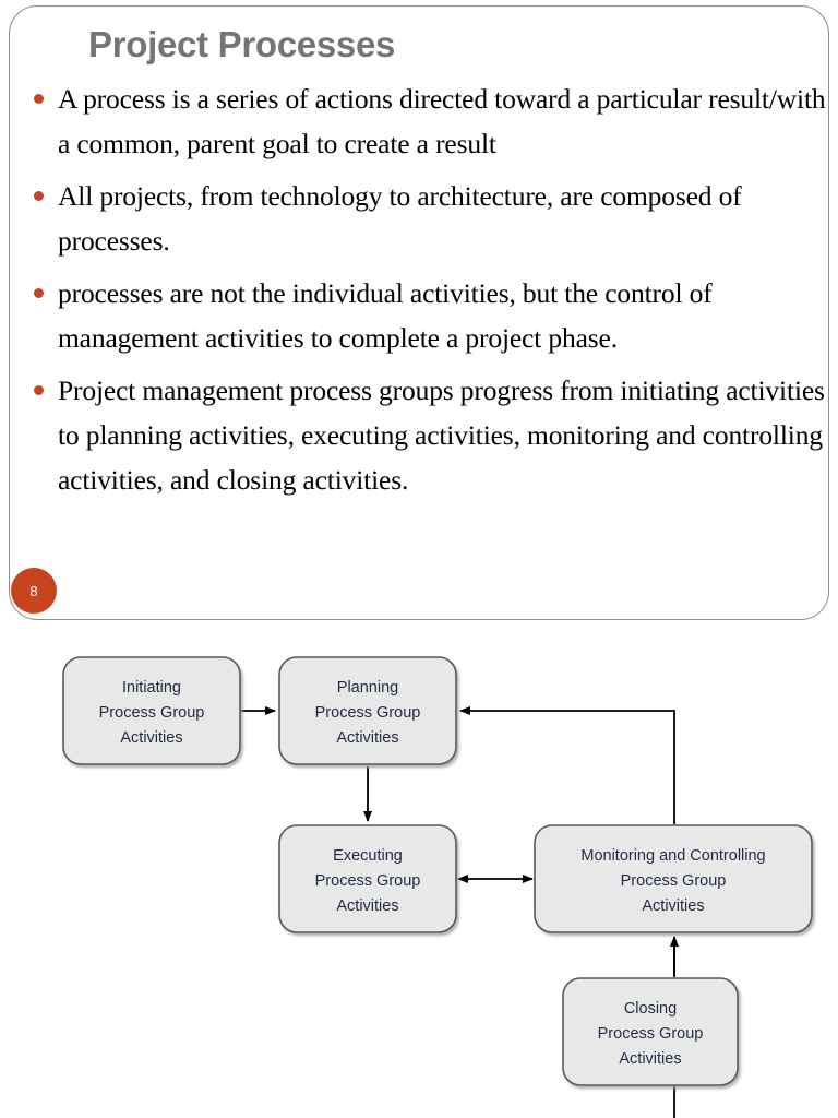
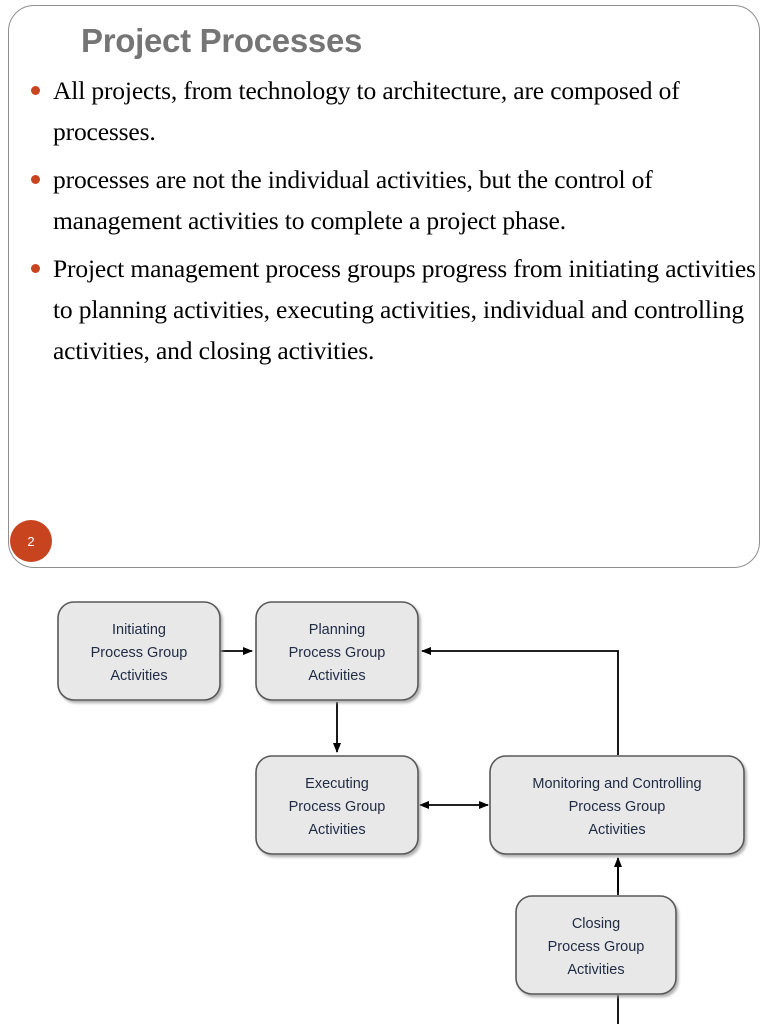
  Project Processes
- A process is a series of actions directed toward a particular result/with a common, parent goal to create a result
  All projects, from technology to architecture, are composed of processes.
  processes are not the individual activities, but the control of management activities to complete a project phase.
- Project management process groups progress from initiating activities to planning activities, executing activities, monitoring and controlling activities, and closing activities.
+ Project management process groups progress from initiating activities to planning activities, executing activities, individual and controlling activities, and closing activities.
- 8
+ 2
  Initiating
  Process Group
  Activities
  Planning
  Process Group
  Activities
  Executing
  Process Group
  Activities
  Monitoring and Controlling
  Process Group
  Activities
  Closing
  Process Group
  Activities
